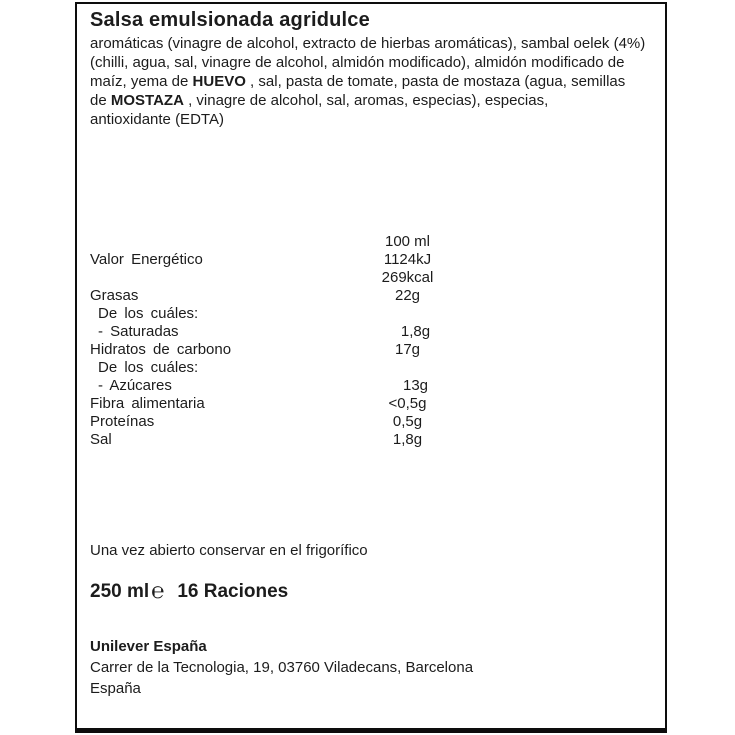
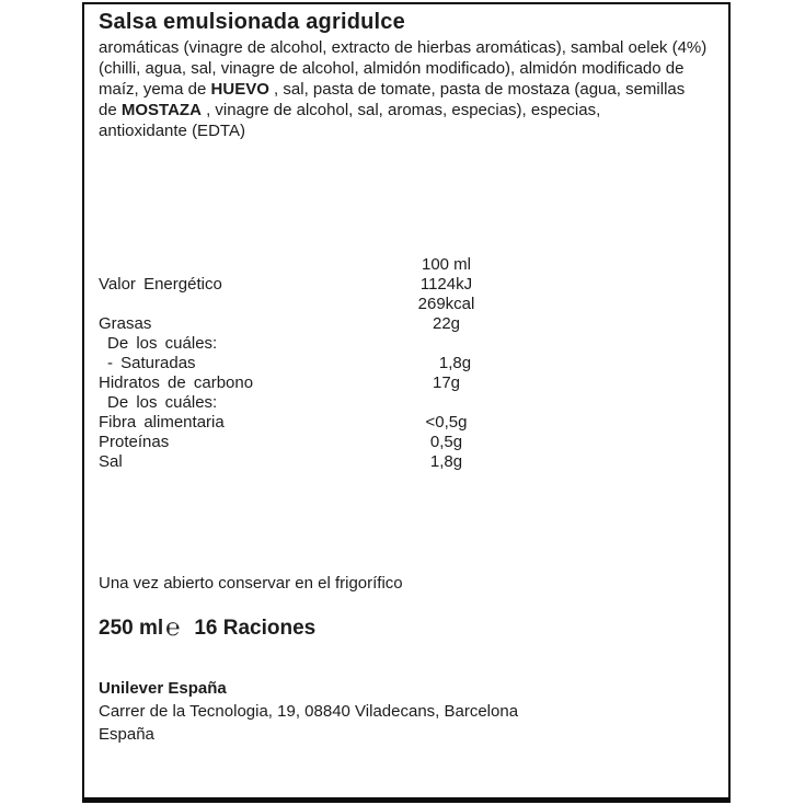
  Salsa emulsionada agridulce
  aromáticas (vinagre de alcohol, extracto de hierbas aromáticas), sambal oelek (4%)
  (chilli, agua, sal, vinagre de alcohol, almidón modificado), almidón modificado de
  maíz, yema de HUEVO , sal, pasta de tomate, pasta de mostaza (agua, semillas
  de MOSTAZA , vinagre de alcohol, sal, aromas, especias), especias,
  antioxidante (EDTA)
  100 ml
  Valor Energético
  1124kJ
  269kcal
  Grasas
  22g
  De los cuáles:
  - Saturadas
  1,8g
  Hidratos de carbono
  17g
  De los cuáles:
- - Azúcares
- 13g
  Fibra alimentaria
  <0,5g
  Proteínas
  0,5g
  Sal
  1,8g
  Una vez abierto conservar en el frigorífico
  250 ml
  ℮
  16 Raciones
  Unilever España
- Carrer de la Tecnologia, 19, 03760 Viladecans, Barcelona
+ Carrer de la Tecnologia, 19, 08840 Viladecans, Barcelona
  España
